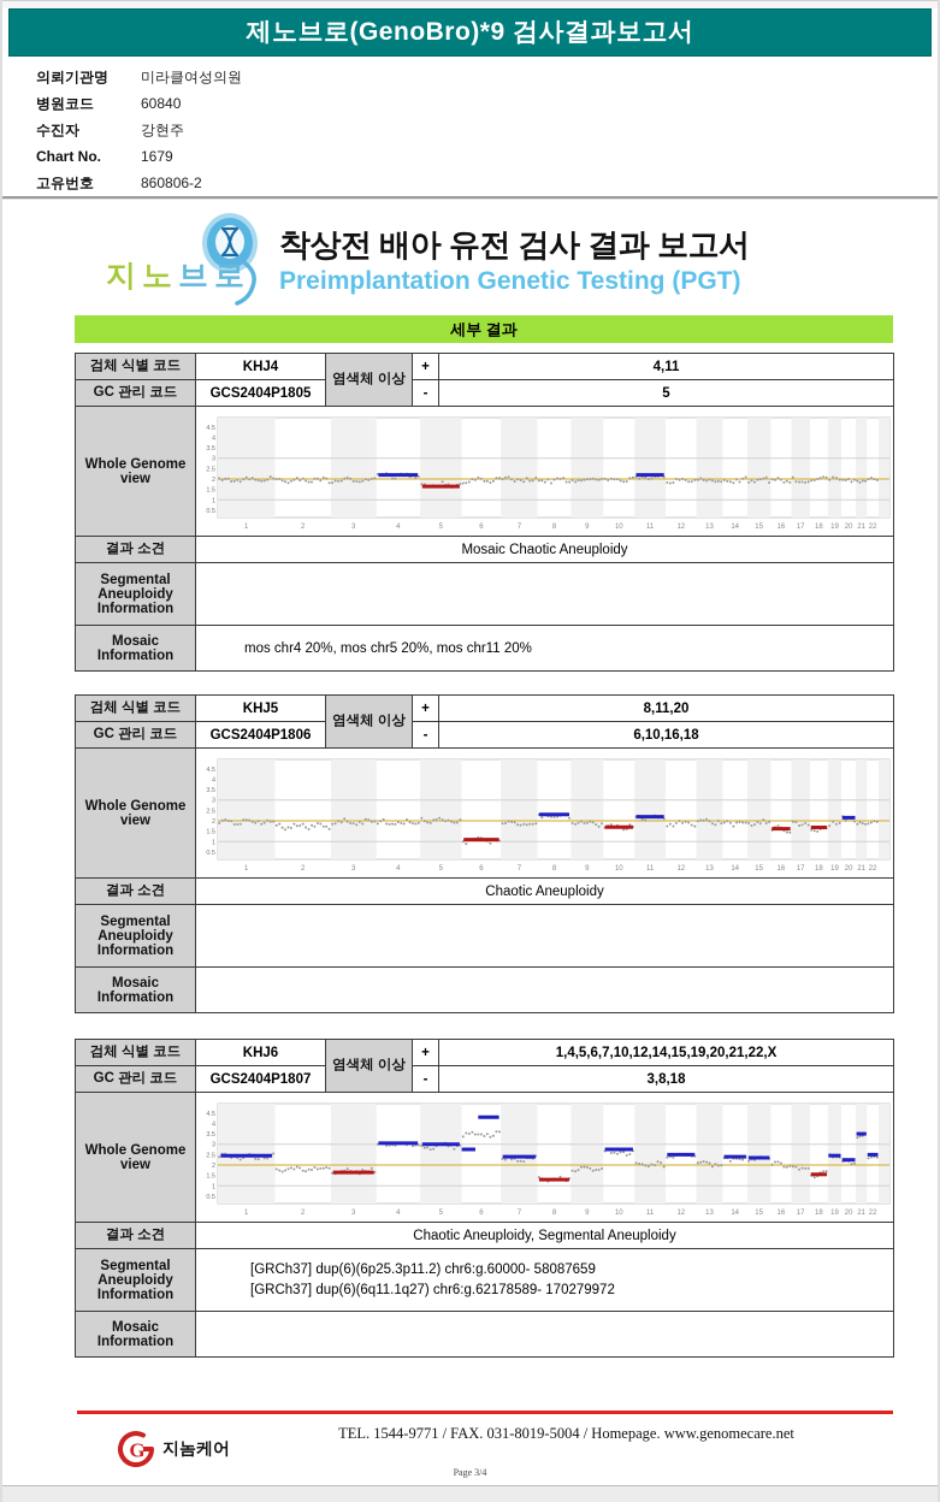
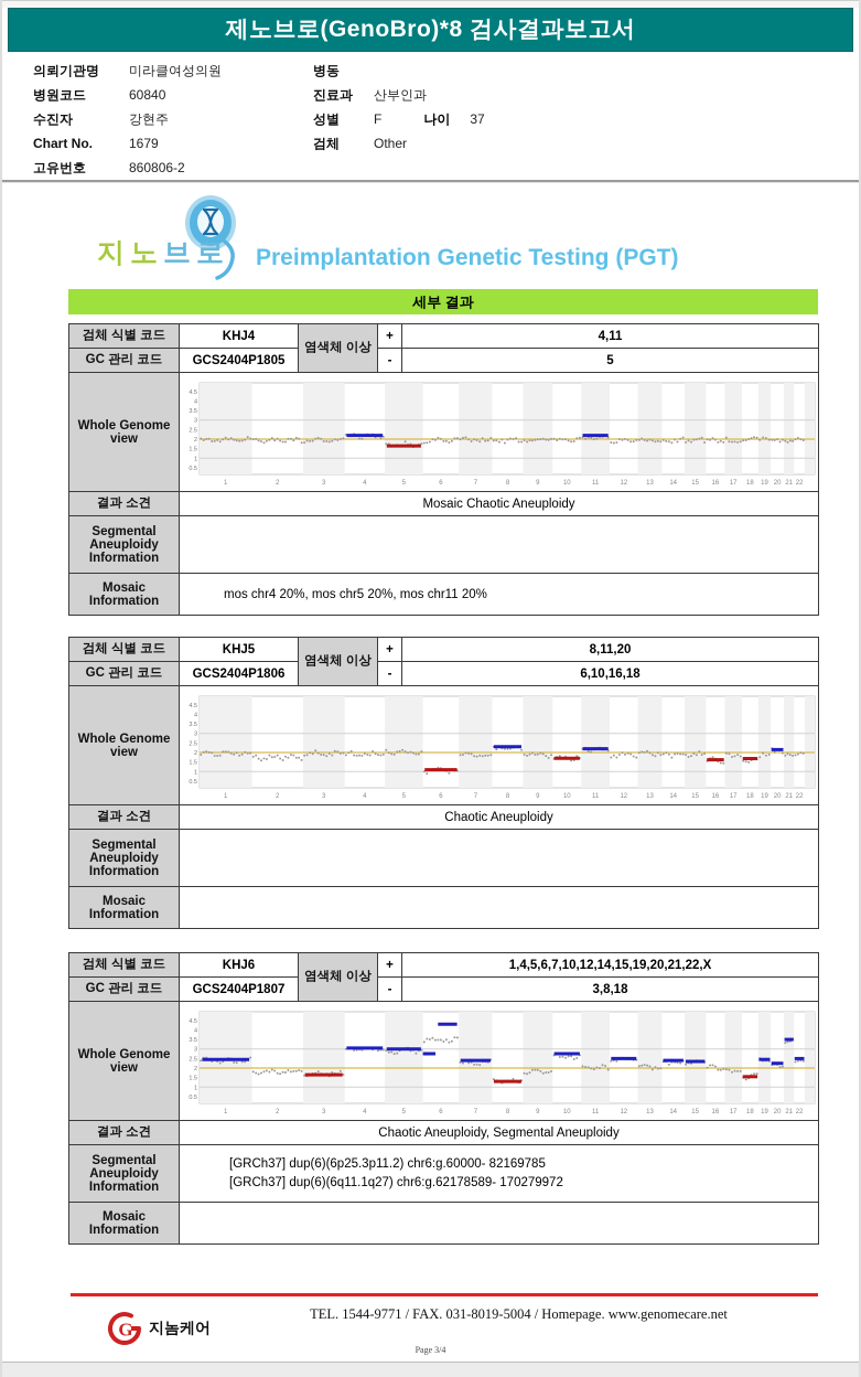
- 제노브로(GenoBro)*9 검사결과보고서
+ 제노브로(GenoBro)*8 검사결과보고서
  의뢰기관명 미라클여성의원
  병원코드 60840
  수진자 강현주
  Chart No. 1679
  고유번호 860806-2
+ 병동
+ 진료과 산부인과
+ 성별 F 나이 37
+ 검체 Other
  지노브로
- 착상전 배아 유전 검사 결과 보고서
  Preimplantation Genetic Testing (PGT)
  세부 결과
  검체 식별 코드	KHJ4	염색체 이상	+	4,11
  GC 관리 코드	GCS2404P1805	-	5
  결과 소견	Mosaic Chaotic Aneuploidy
  Segmental Aneuploidy Information
  Mosaic Information	mos chr4 20%, mos chr5 20%, mos chr11 20%
  검체 식별 코드	KHJ5	염색체 이상	+	8,11,20
  GC 관리 코드	GCS2404P1806	-	6,10,16,18
  결과 소견	Chaotic Aneuploidy
  Segmental Aneuploidy Information
  Mosaic Information
  검체 식별 코드	KHJ6	염색체 이상	+	1,4,5,6,7,10,12,14,15,19,20,21,22,X
  GC 관리 코드	GCS2404P1807	-	3,8,18
  결과 소견	Chaotic Aneuploidy, Segmental Aneuploidy
- Segmental Aneuploidy Information	[GRCh37] dup(6)(6p25.3p11.2) chr6:g.60000- 58087659 [GRCh37] dup(6)(6q11.1q27) chr6:g.62178589- 170279972
+ Segmental Aneuploidy Information	[GRCh37] dup(6)(6p25.3p11.2) chr6:g.60000- 82169785 [GRCh37] dup(6)(6q11.1q27) chr6:g.62178589- 170279972
  Mosaic Information
  G
  지놈케어
  TEL. 1544-9771 / FAX. 031-8019-5004 / Homepage. www.genomecare.net
  Page 3/4
